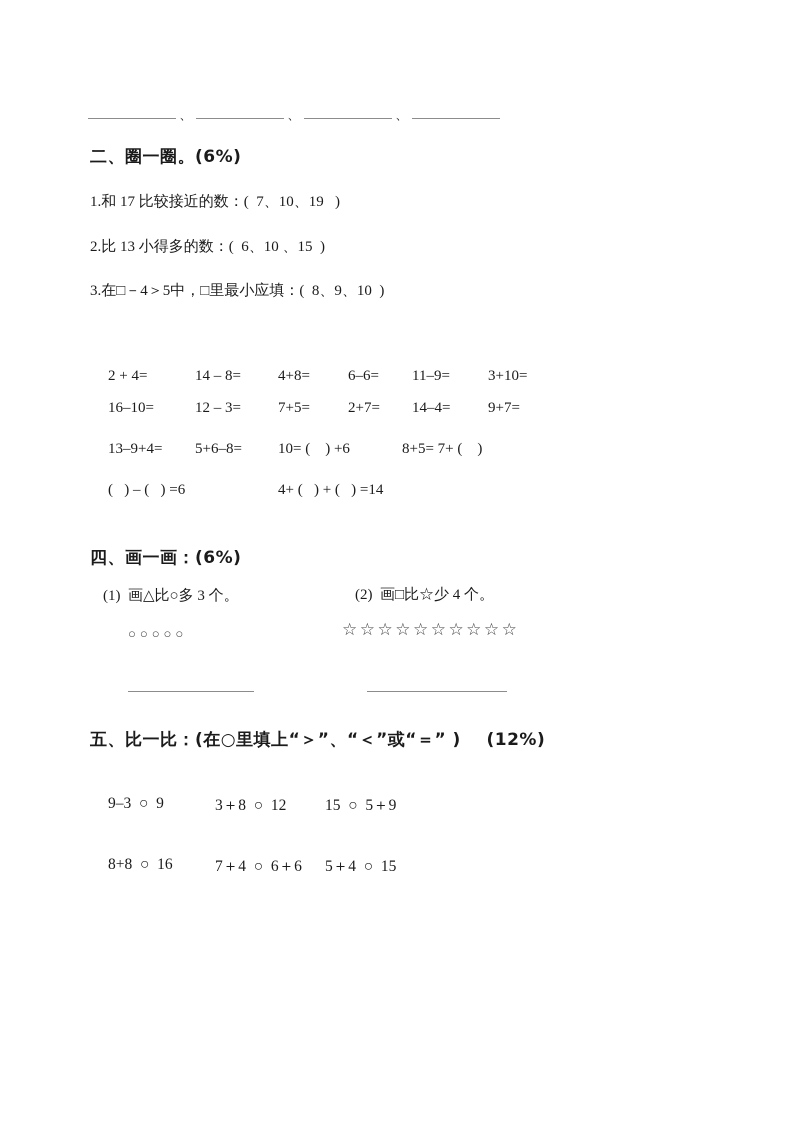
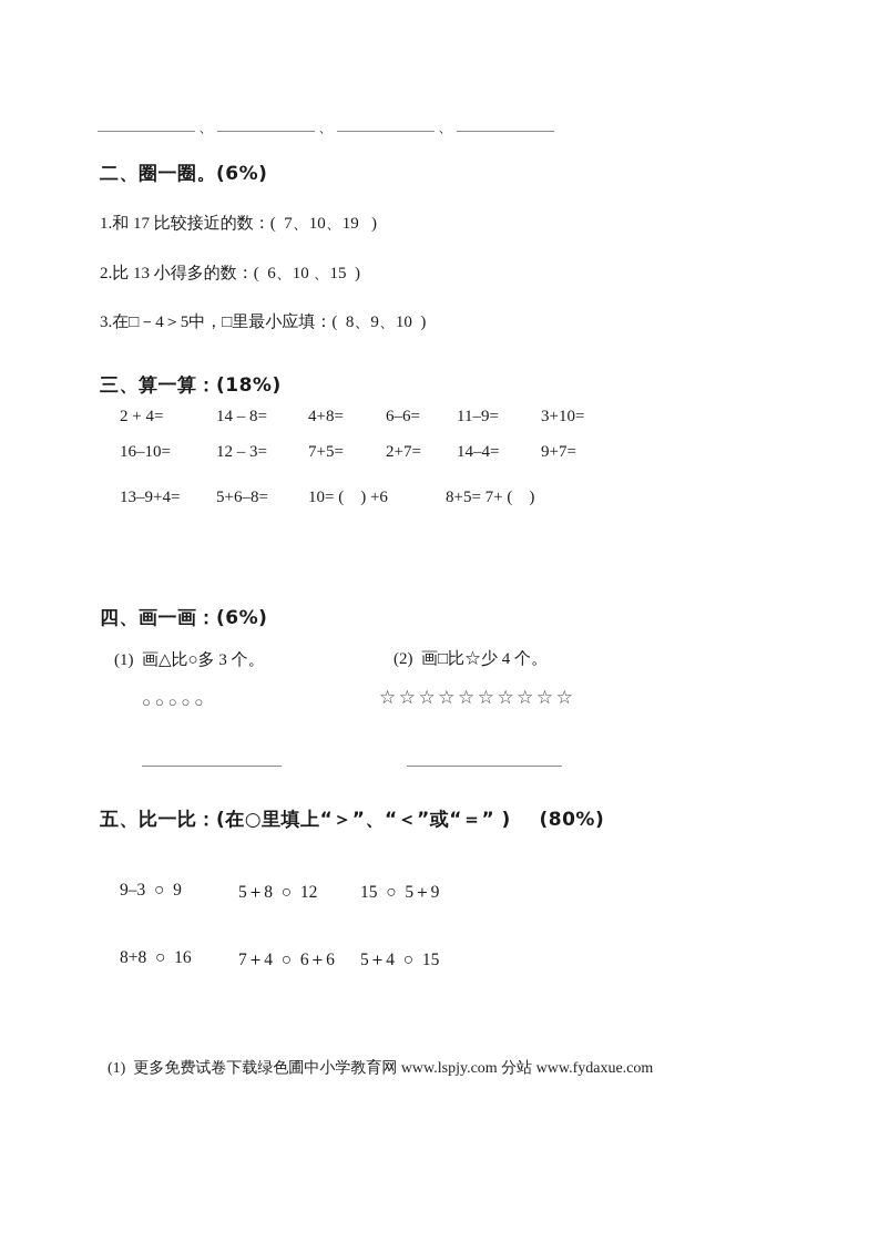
  、 、 、
  二、圈一圈。(6%)
  1.和 17 比较接近的数：( 7、10、19 )
  2.比 13 小得多的数：( 6、10 、15 )
  3.在□－4＞5中，□里最小应填：( 8、9、10 )
+ 三、算一算：(18%)
  2 + 4=
  14 – 8=
  4+8=
  6–6=
  11–9=
  3+10=
  16–10=
  12 – 3=
  7+5=
  2+7=
  14–4=
  9+7=
  13–9+4=
  5+6–8=
  10= ( ) +6
  8+5= 7+ ( )
- ( ) – ( ) =6
- 4+ ( ) + ( ) =14
  四、画一画：(6%)
  (1) 画△比○多 3 个。
  (2) 画□比☆少 4 个。
  ○○○○○
  ☆☆☆☆☆☆☆☆☆☆
- 五、比一比：(在○里填上“＞”、“＜”或“＝” ) (12%)
+ 五、比一比：(在○里填上“＞”、“＜”或“＝” ) (80%)
  9–3 ○ 9
- 3＋8 ○ 12
+ 5＋8 ○ 12
  15 ○ 5＋9
  8+8 ○ 16
  7＋4 ○ 6＋6
  5＋4 ○ 15
+ (1) 更多免费试卷下载绿色圃中小学教育网 www.lspjy.com 分站 www.fydaxue.com
